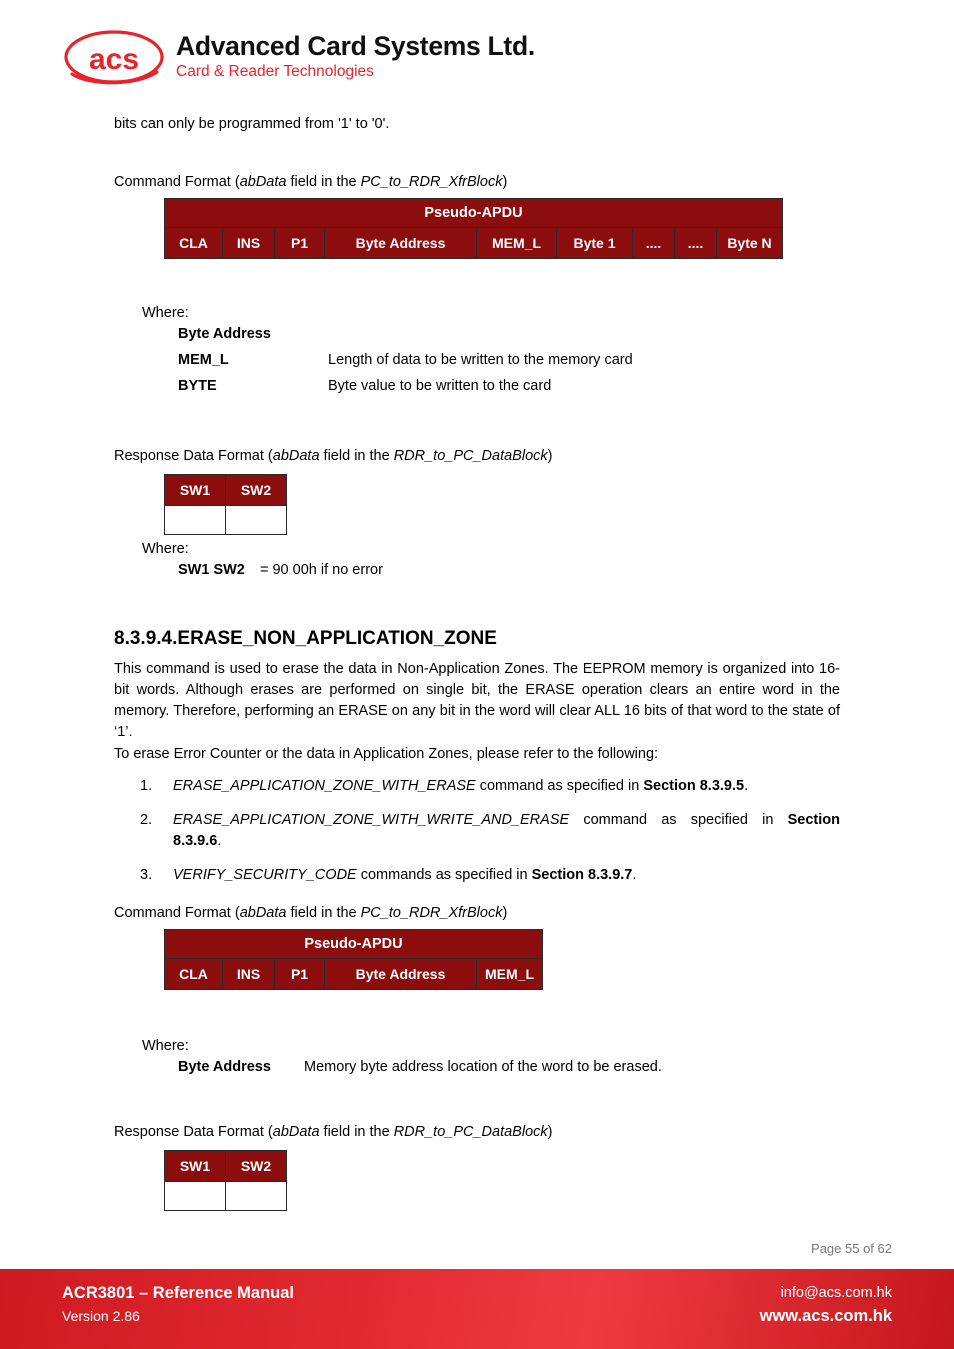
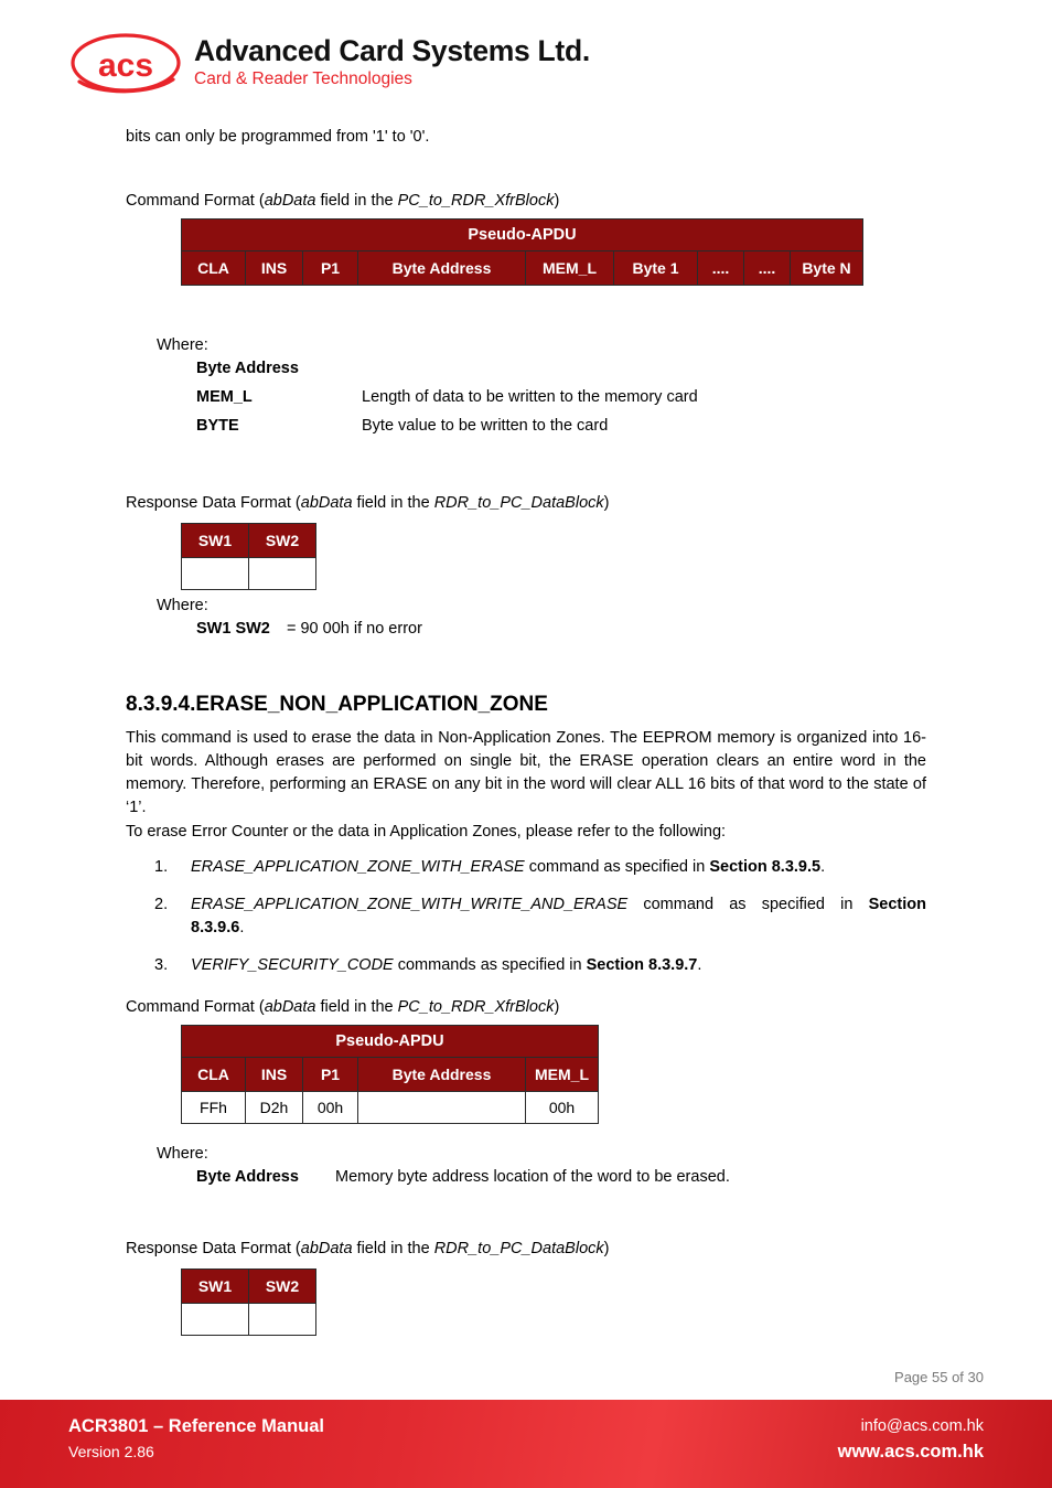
  acs
  Advanced Card Systems Ltd.
  Card & Reader Technologies
  bits can only be programmed from '1' to '0'.
  Command Format (abData field in the PC_to_RDR_XfrBlock)
  Pseudo-APDU
  CLA	INS	P1	Byte Address	MEM_L	Byte 1	....	....	Byte N
  Where:
  Byte Address
  MEM_L
  Length of data to be written to the memory card
  BYTE
  Byte value to be written to the card
  Response Data Format (abData field in the RDR_to_PC_DataBlock)
  SW1	SW2
  Where:
  SW1 SW2
  = 90 00h if no error
  8.3.9.4.
  ERASE_NON_APPLICATION_ZONE
  This command is used to erase the data in Non-Application Zones. The EEPROM memory is organized into 16-bit words. Although erases are performed on single bit, the ERASE operation clears an entire word in the memory. Therefore, performing an ERASE on any bit in the word will clear ALL 16 bits of that word to the state of ‘1’.
  To erase Error Counter or the data in Application Zones, please refer to the following:
  1.
  ERASE_APPLICATION_ZONE_WITH_ERASE command as specified in Section 8.3.9.5.
  2.
  ERASE_APPLICATION_ZONE_WITH_WRITE_AND_ERASE command as specified in Section 8.3.9.6.
  3.
  VERIFY_SECURITY_CODE commands as specified in Section 8.3.9.7.
  Command Format (abData field in the PC_to_RDR_XfrBlock)
  Pseudo-APDU
  CLA	INS	P1	Byte Address	MEM_L
+ FFh	D2h	00h		00h
  Where:
  Byte Address
  Memory byte address location of the word to be erased.
  Response Data Format (abData field in the RDR_to_PC_DataBlock)
  SW1	SW2
- Page 55 of 62
+ Page 55 of 30
  ACR3801 – Reference Manual
  Version 2.86
  info@acs.com.hk
  www.acs.com.hk
